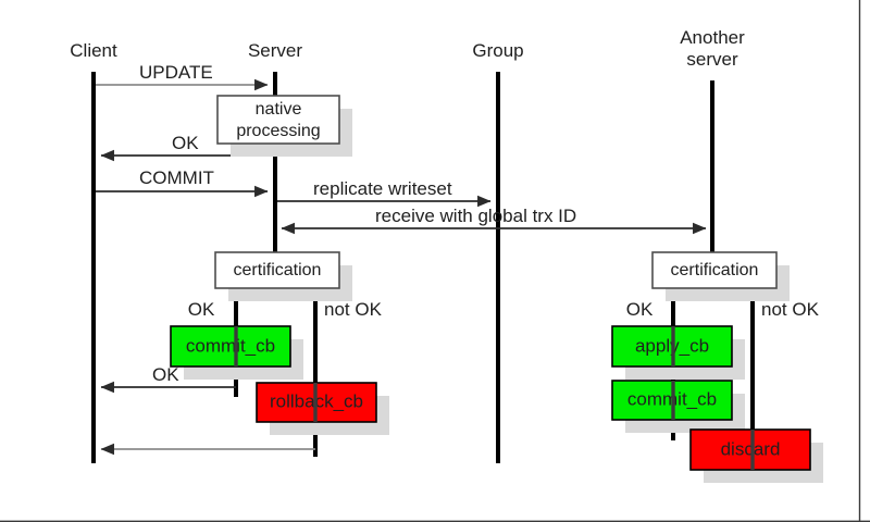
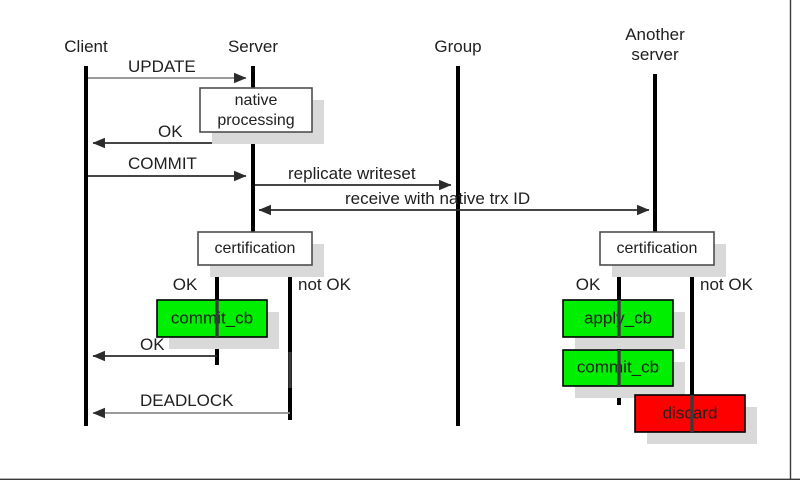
  Client
  Server
  Group
  Another
  server
  UPDATE
  OK
  COMMIT
  replicate writeset
- receive with global trx ID
+ receive with native trx ID
  OK
+ DEADLOCK
  OK
  not OK
  OK
  not OK
  native
  processing
  certification
  certification
  commit_cb
- rollback_cb
  appl_cb
  commit_cb
  discard
